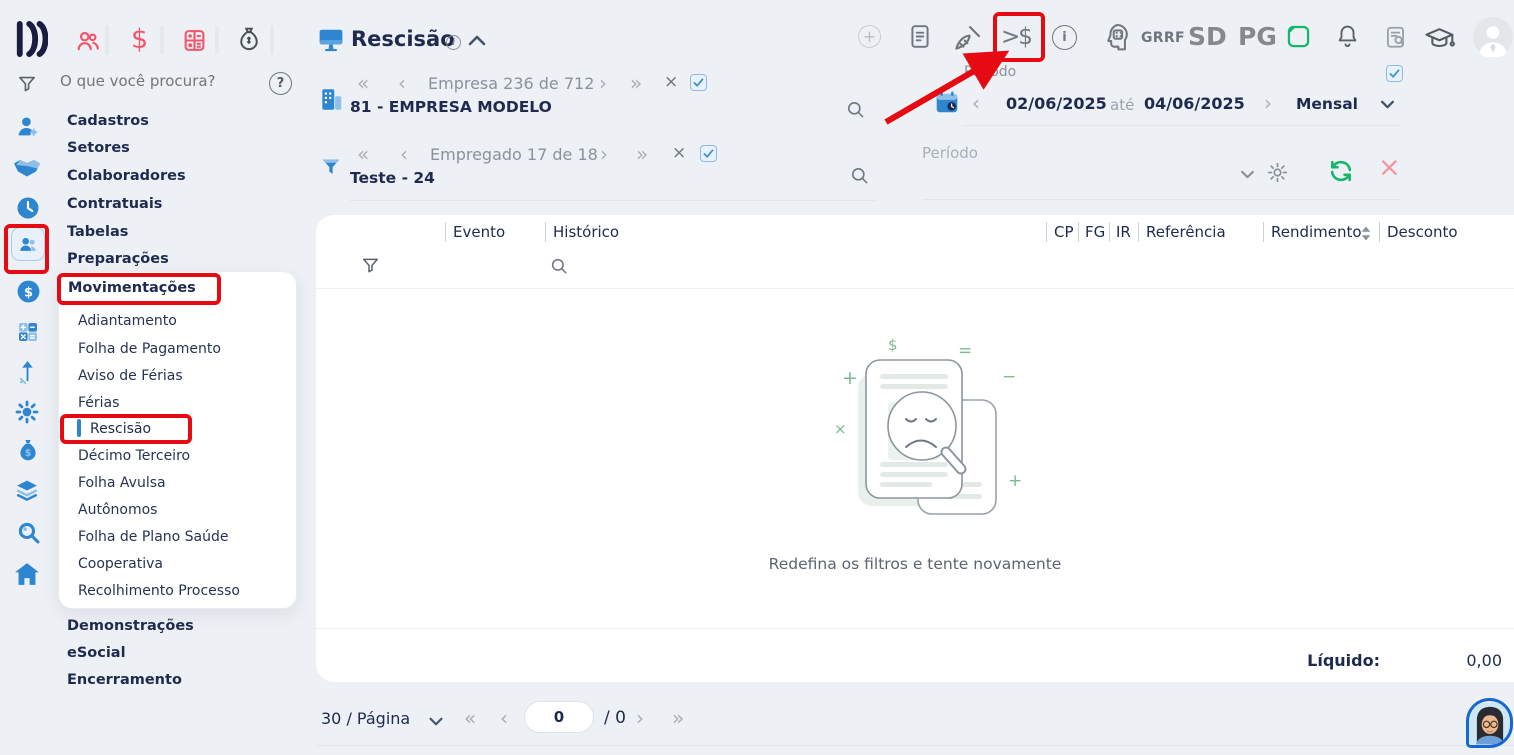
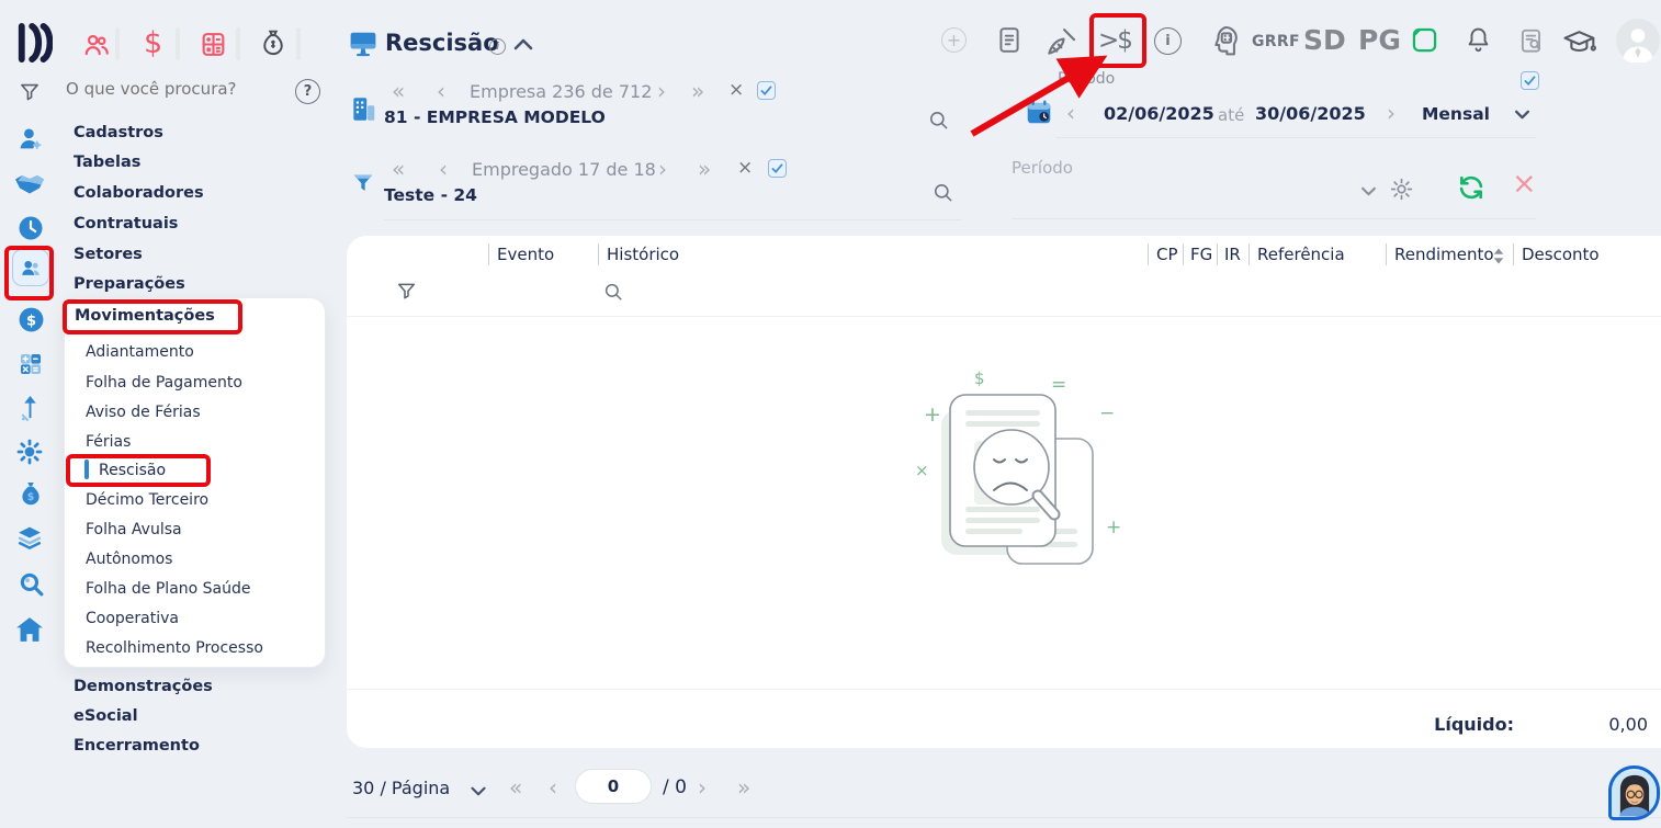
  $
  O que você procura?
  ?
  $
  $
  Cadastros
- Setores
+ Tabelas
  Colaboradores
  Contratuais
- Tabelas
+ Setores
  Preparações
  Movimentações
  Adiantamento
  Folha de Pagamento
  Aviso de Férias
  Férias
  Rescisão
  Décimo Terceiro
  Folha Avulsa
  Autônomos
  Folha de Plano Saúde
  Cooperativa
  Recolhimento Processo
  Demonstrações
  eSocial
  Encerramento
  Rescisão
  i
  +
  >$
  i
  GRRF
  SD
  PG
  «
  ‹
  Empresa 236 de 712
  ›
  »
  ×
  81 - EMPRESA MODELO
  «
  ‹
  Empregado 17 de 18
  ›
  »
  ×
  Teste - 24
  ríodo
  ‹
  02/06/2025
  até
- 04/06/2025
+ 30/06/2025
  ›
  Mensal
  Período
  ×
  Evento
  Histórico
  CP
  FG
  IR
  Referência
  Rendimento
  Desconto
  $
  =
  +
  −
  ×
  +
- Redefina os filtros e tente novamente
  Líquido:
  0,00
  30 / Página
  «
  ‹
  0
  / 0
  ›
  »
